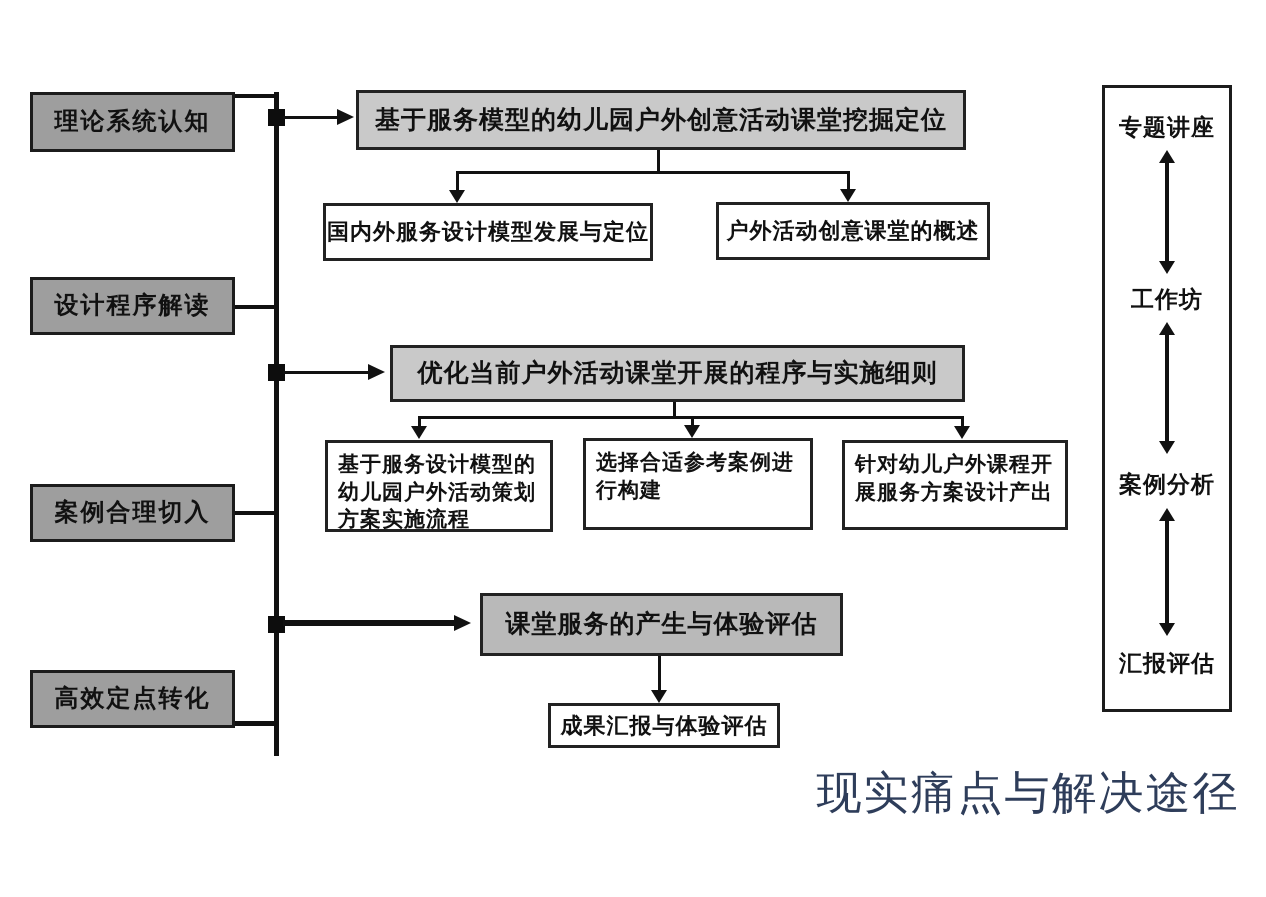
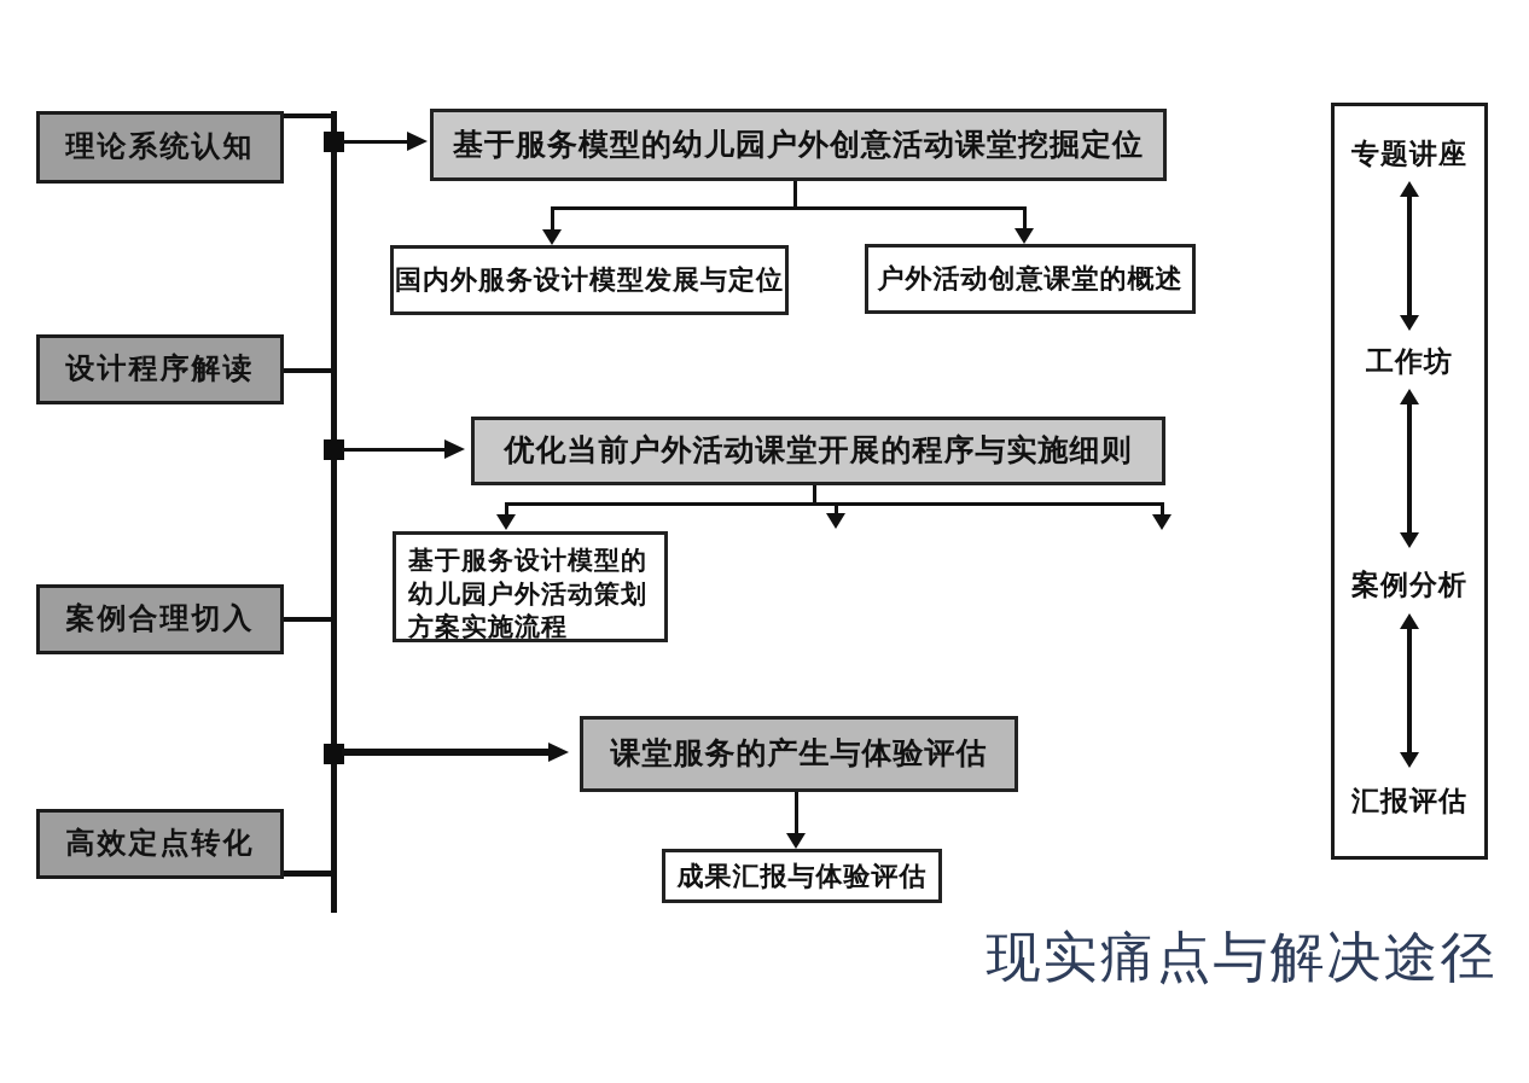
  理论系统认知
  设计程序解读
  案例合理切入
  高效定点转化
  基于服务模型的幼儿园户外创意活动课堂挖掘定位
  国内外服务设计模型发展与定位
  户外活动创意课堂的概述
  优化当前户外活动课堂开展的程序与实施细则
  基于服务设计模型的
  幼儿园户外活动策划
  方案实施流程
- 选择合适参考案例进
- 行构建
- 针对幼儿户外课程开
- 展服务方案设计产出
  课堂服务的产生与体验评估
  成果汇报与体验评估
  专题讲座
  工作坊
  案例分析
  汇报评估
  现实痛点与解决途径
